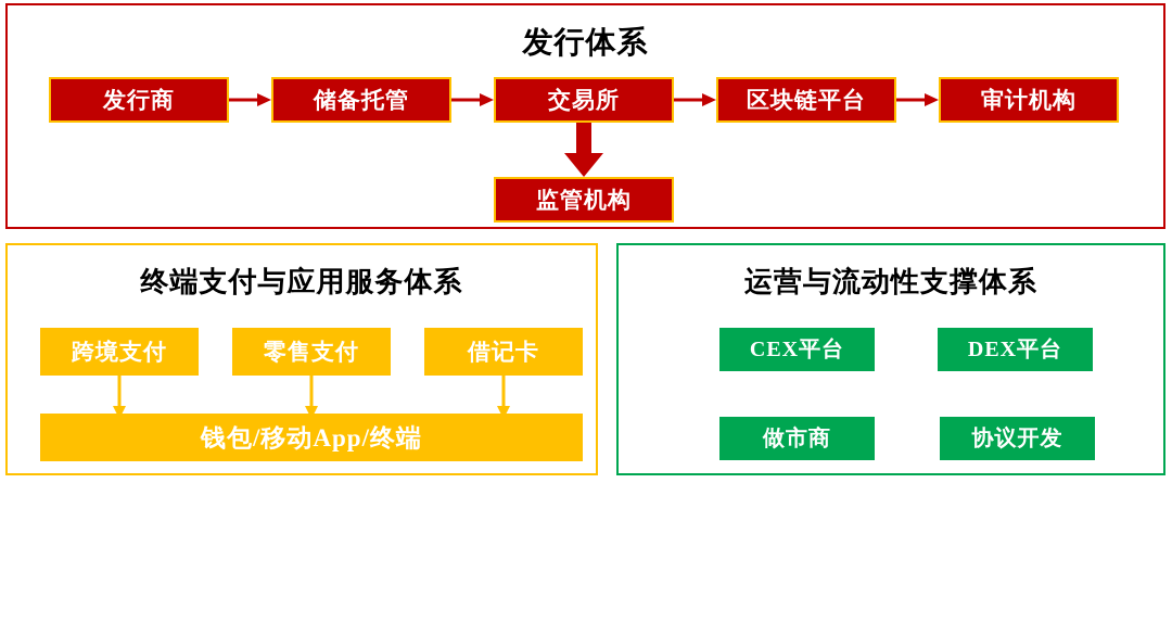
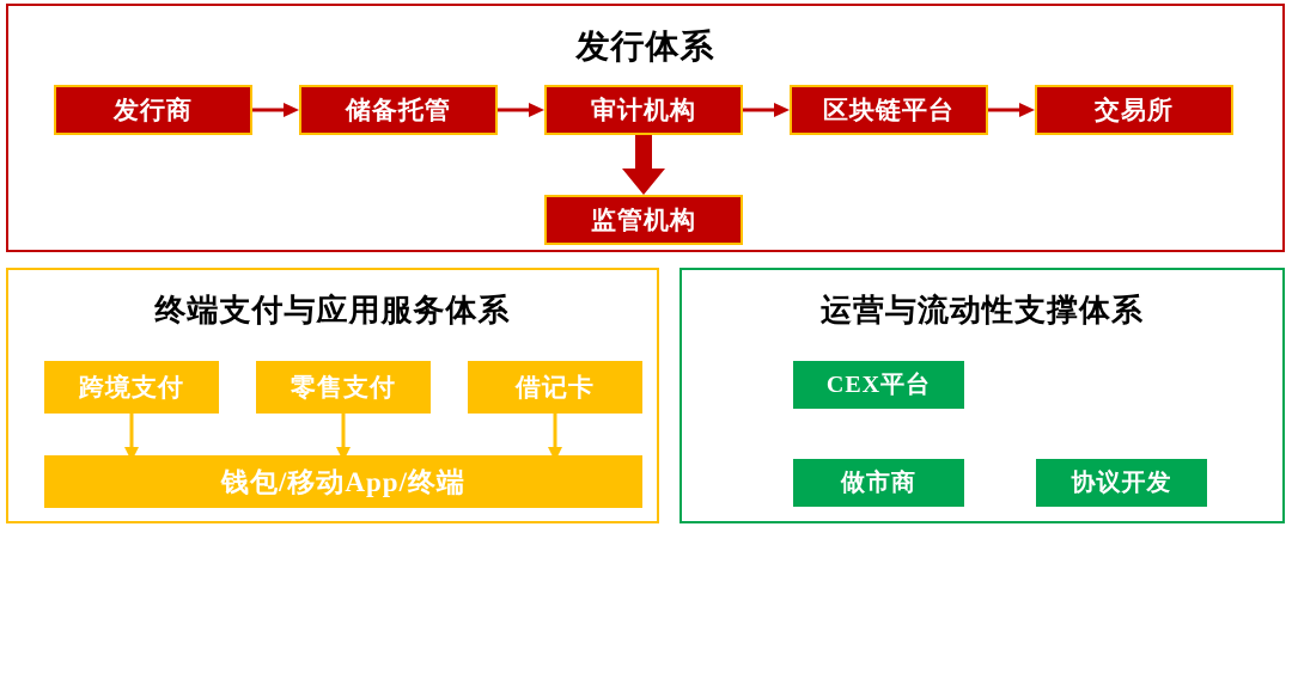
  发行体系
  发行商
  储备托管
- 交易所
+ 审计机构
  区块链平台
- 审计机构
+ 交易所
  监管机构
  终端支付与应用服务体系
  跨境支付
  零售支付
  借记卡
  钱包/移动App/终端
  运营与流动性支撑体系
  CEX平台
- DEX平台
  做市商
  协议开发
